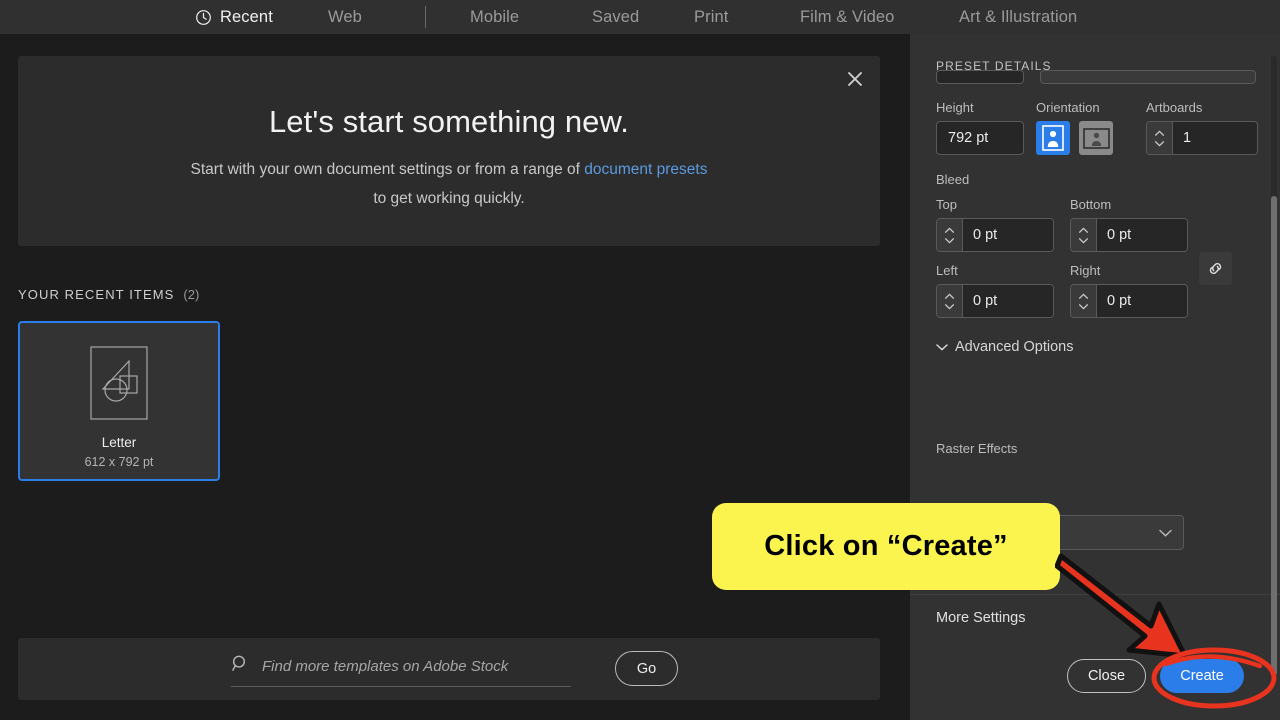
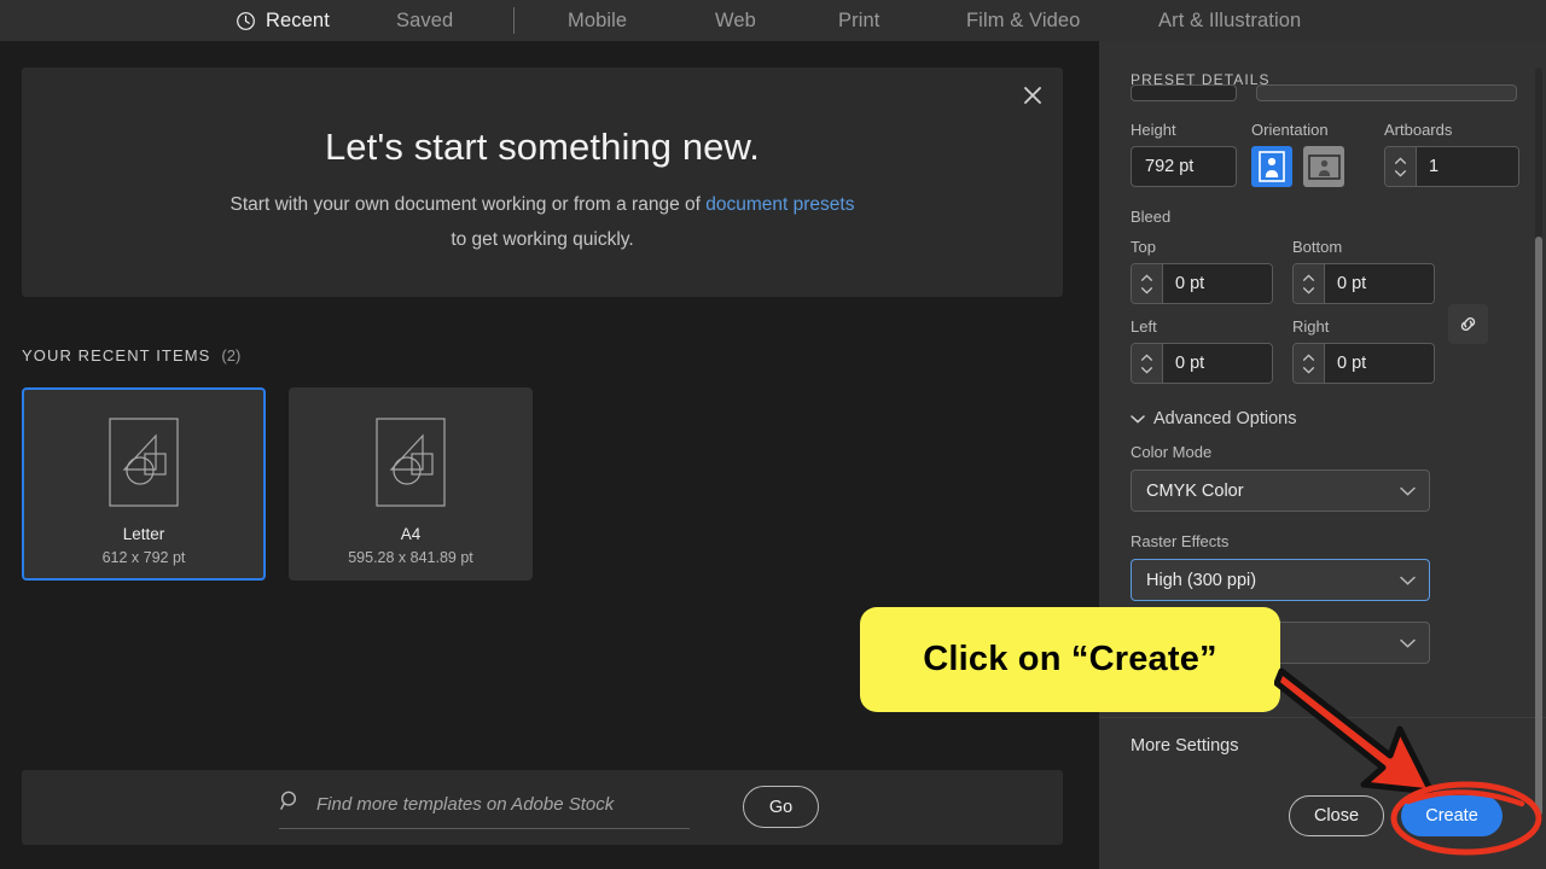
  Recent
- Web
+ Saved
  Mobile
- Saved
+ Web
  Print
  Film & Video
  Art & Illustration
  Let's start something new.
- Start with your own document settings or from a range of document presets
+ Start with your own document working or from a range of document presets
  to get working quickly.
  YOUR RECENT ITEMS
  (2)
  Letter
  612 x 792 pt
+ A4
+ 595.28 x 841.89 pt
  Find more templates on Adobe Stock
  Go
  PRESET DETAILS
  Height
  Orientation
  Artboards
  792 pt
  1
  Bleed
  Top
  0 pt
  Bottom
  0 pt
  Left
  0 pt
  Right
  0 pt
  Advanced Options
+ Color Mode
+ CMYK Color
  Raster Effects
+ High (300 ppi)
  More Settings
  Close
  Create
  Click on “Create”
